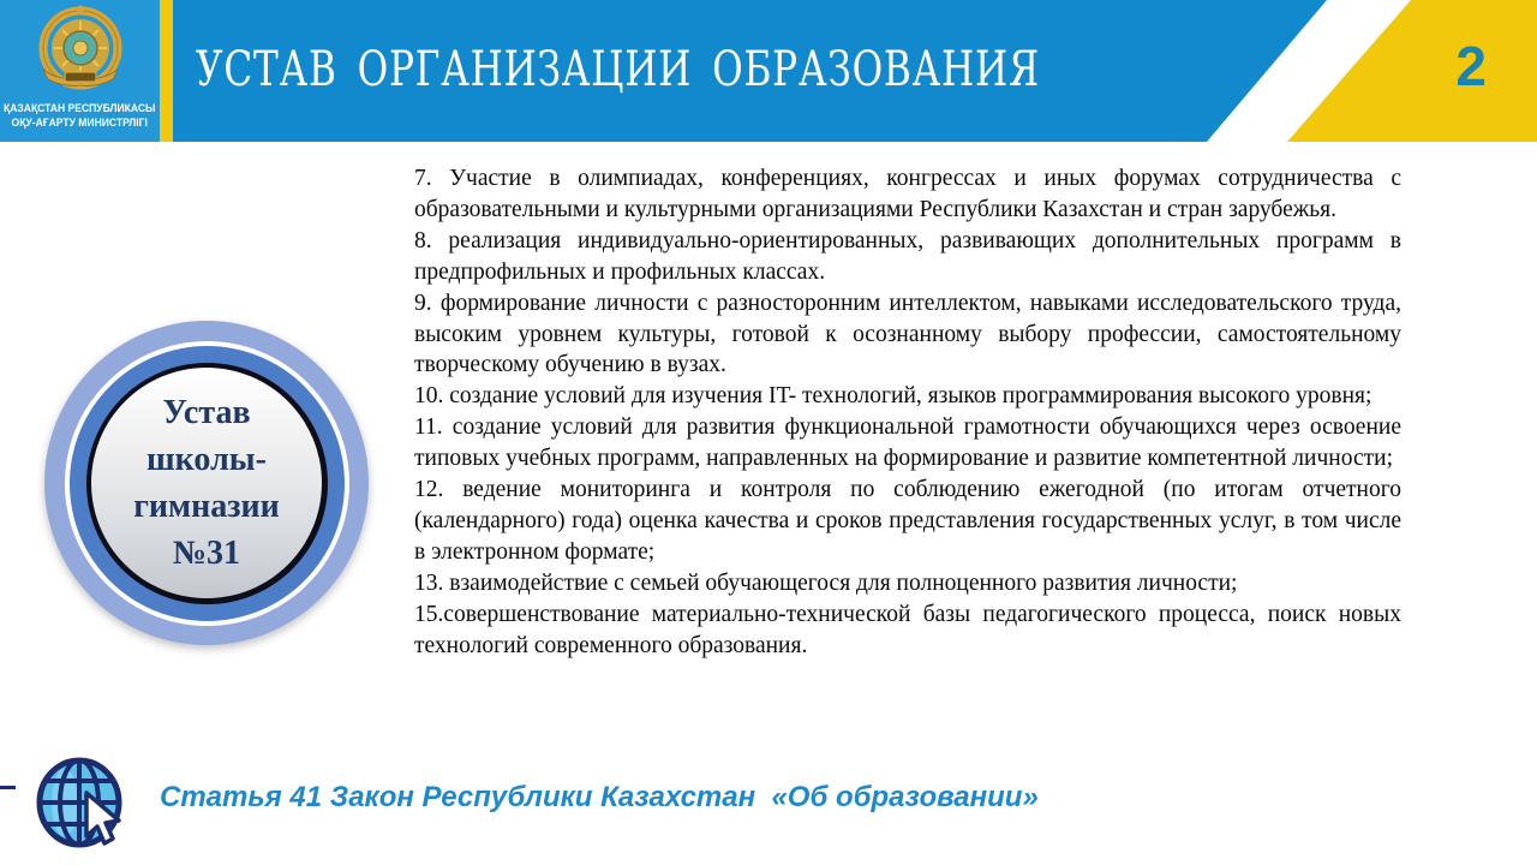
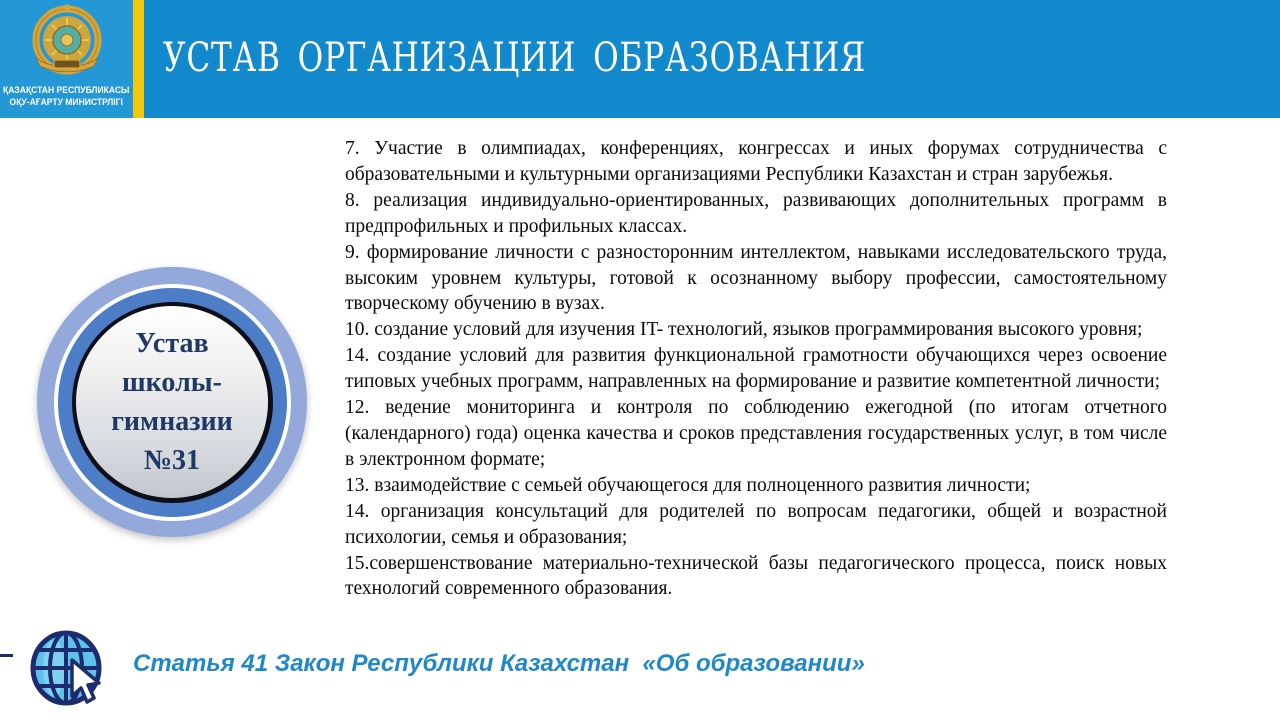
  ҚАЗАҚСТАН РЕСПУБЛИКАСЫ
  ОҚУ-АҒАРТУ МИНИСТРЛІГІ
  УСТАВ ОРГАНИЗАЦИИ ОБРАЗОВАНИЯ
- 2
  Устав
  школы-
  гимназии
  №31
  7. Участие в олимпиадах, конференциях, конгрессах и иных форумах сотрудничества с образовательными и культурными организациями Республики Казахстан и стран зарубежья.
  8. реализация индивидуально-ориентированных, развивающих дополнительных программ в предпрофильных и профильных классах.
  9. формирование личности с разносторонним интеллектом, навыками исследовательского труда, высоким уровнем культуры, готовой к осознанному выбору профессии, самостоятельному творческому обучению в вузах.
  10. создание условий для изучения IT- технологий, языков программирования высокого уровня;
- 11. создание условий для развития функциональной грамотности обучающихся через освоение типовых учебных программ, направленных на формирование и развитие компетентной личности;
+ 14. создание условий для развития функциональной грамотности обучающихся через освоение типовых учебных программ, направленных на формирование и развитие компетентной личности;
  12. ведение мониторинга и контроля по соблюдению ежегодной (по итогам отчетного (календарного) года) оценка качества и сроков представления государственных услуг, в том числе в электронном формате;
  13. взаимодействие с семьей обучающегося для полноценного развития личности;
+ 14. организация консультаций для родителей по вопросам педагогики, общей и возрастной психологии, семья и образования;
  15.совершенствование материально-технической базы педагогического процесса, поиск новых технологий современного образования.
  Статья 41 Закон Республики Казахстан «Об образовании»
